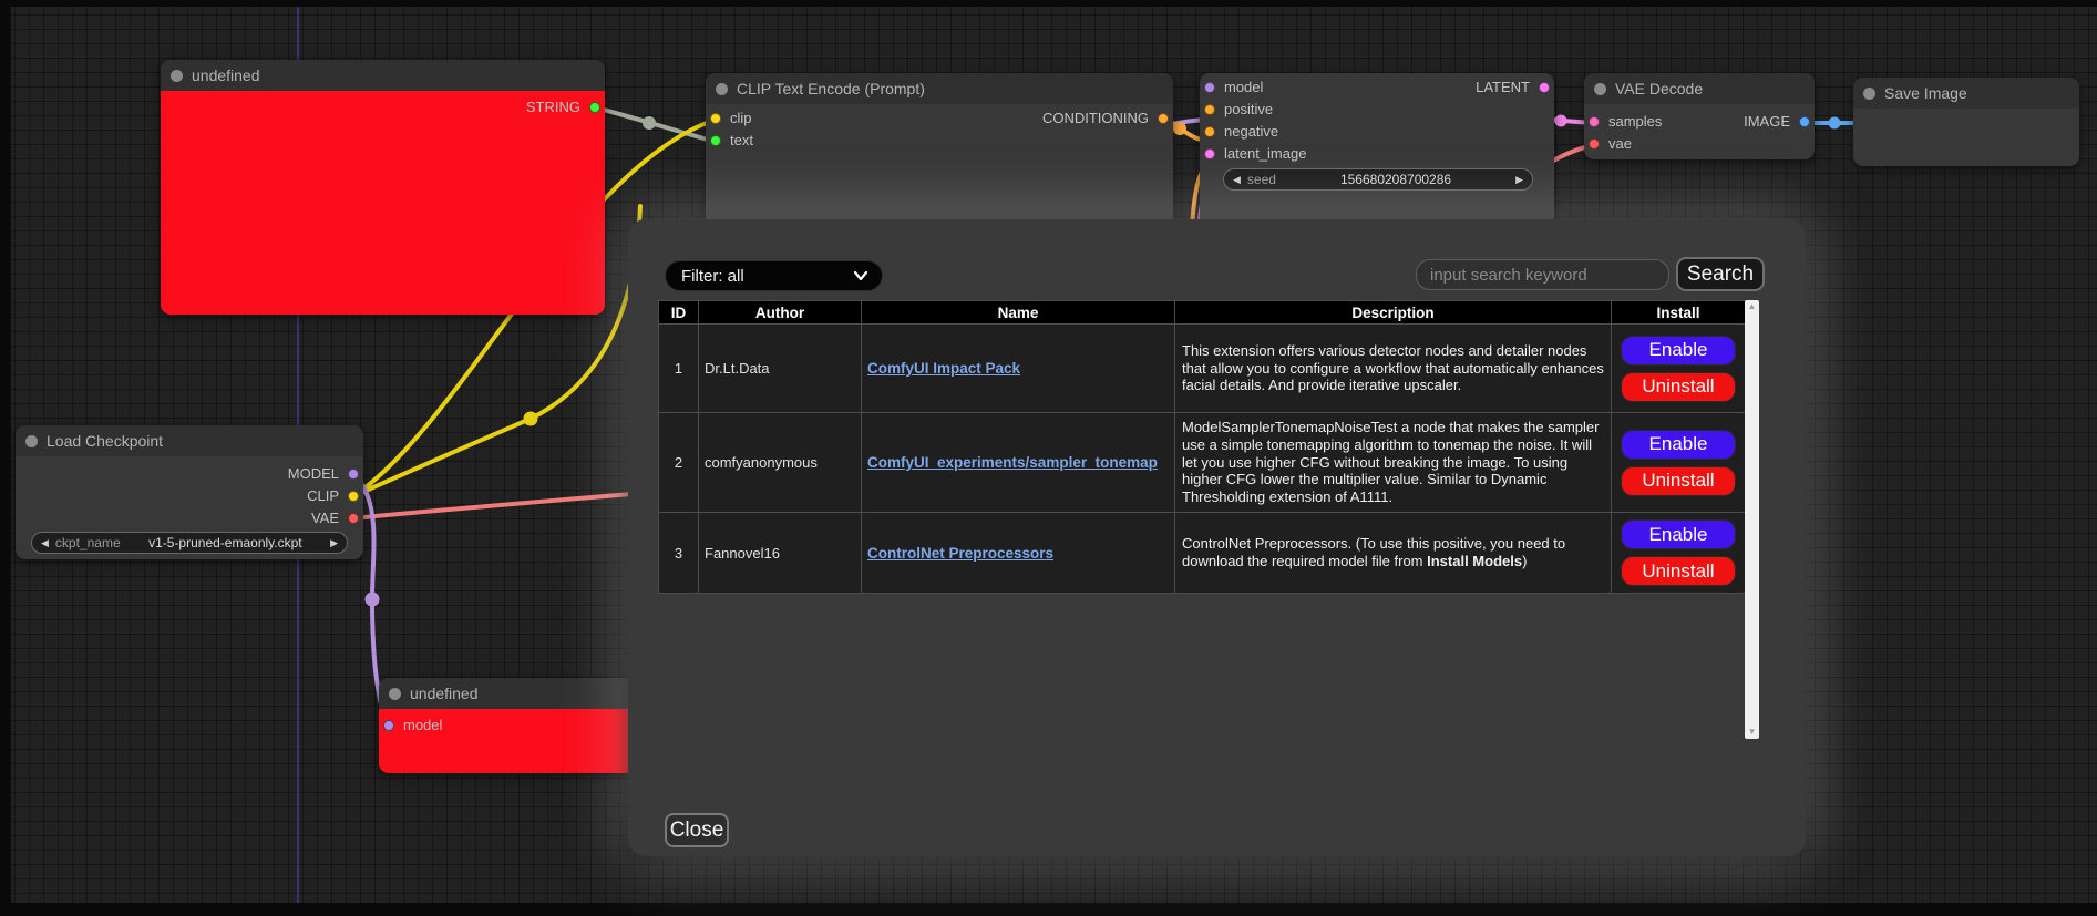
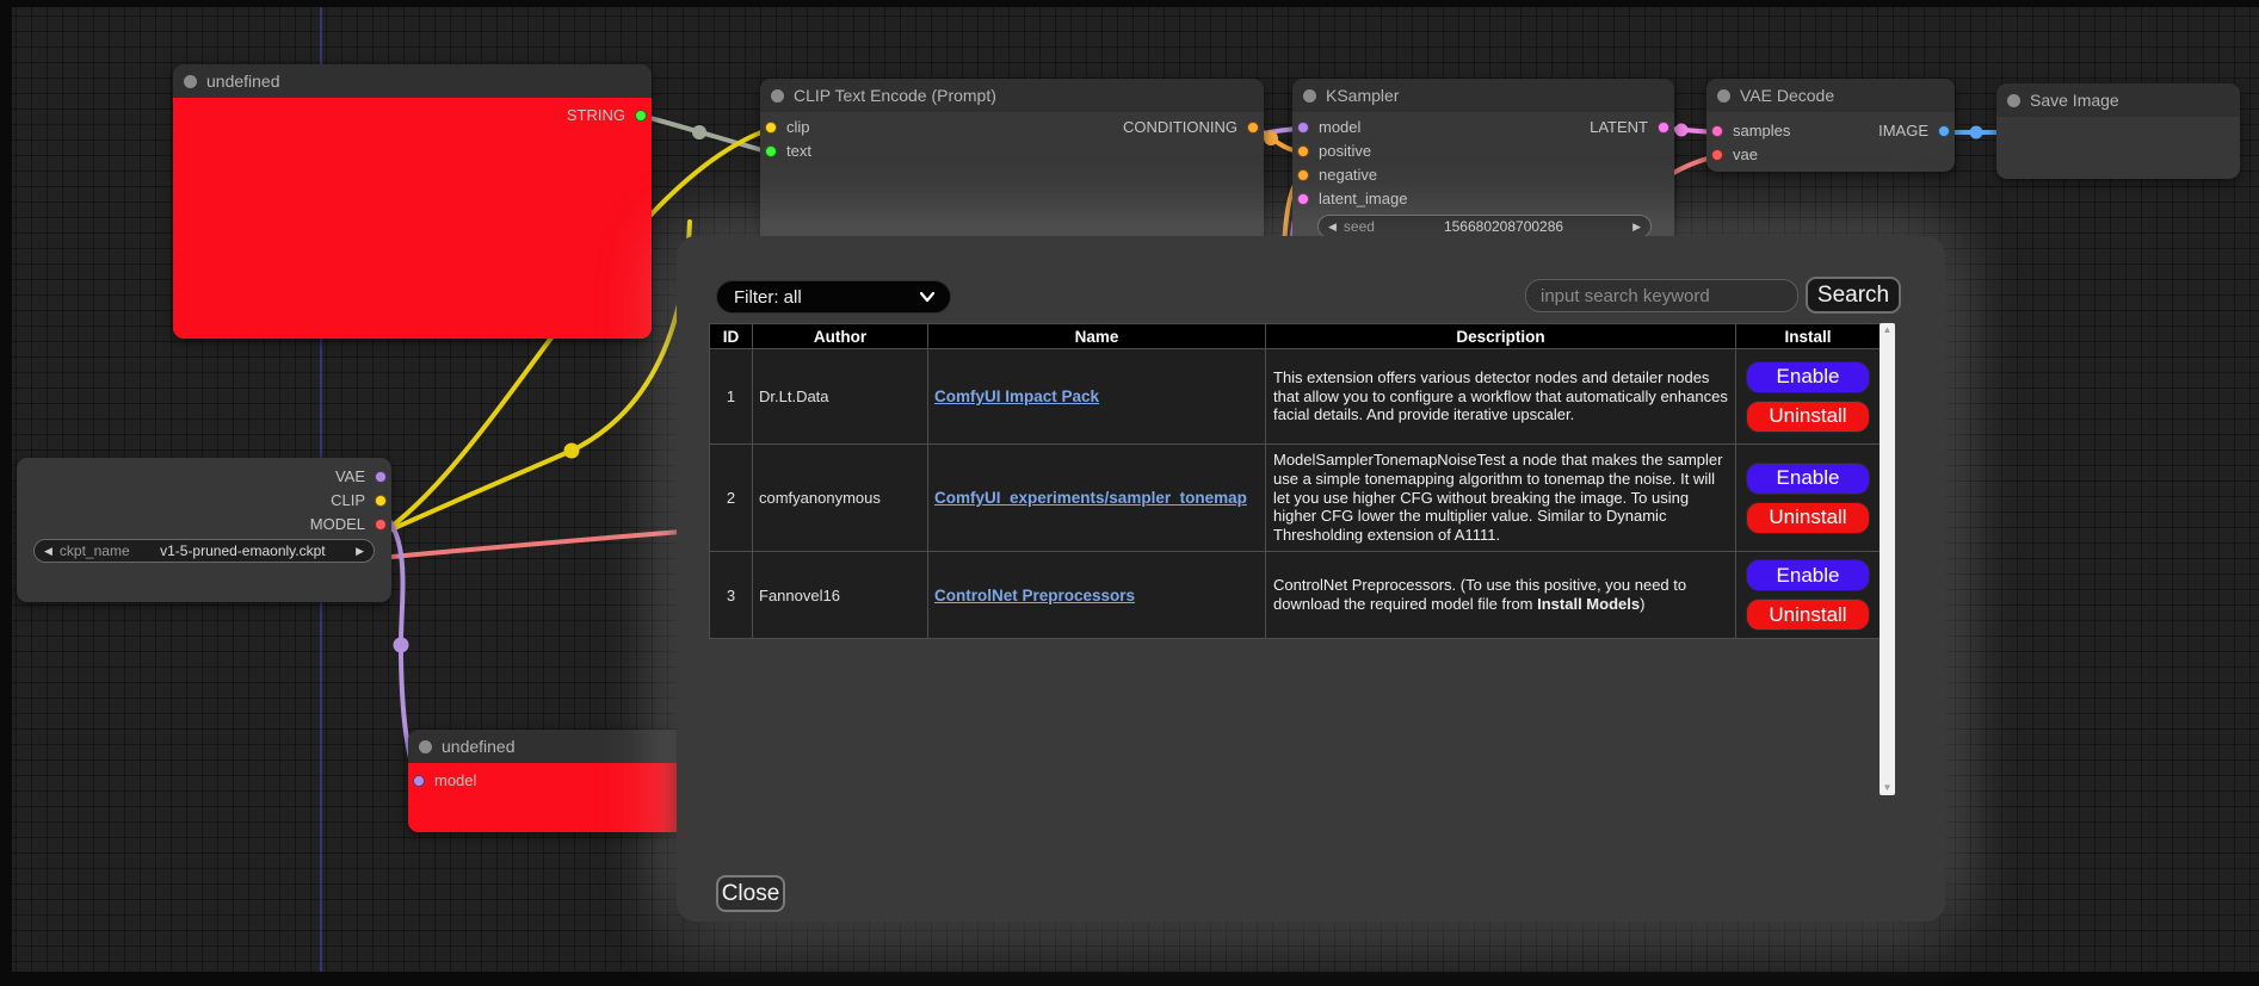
  undefined
  STRING
  CLIP Text Encode (Prompt)
  clip
  text
  CONDITIONING
+ KSampler
  model
  positive
  negative
  latent_image
  LATENT
  ◀
  seed
  156680208700286
  ▶
  VAE Decode
  samples
  vae
  IMAGE
  Save Image
- Load Checkpoint
- MODEL
+ VAE
  CLIP
- VAE
+ MODEL
  ◀
  ckpt_name
  v1-5-pruned-emaonly.ckpt
  ▶
  undefined
  model
  Filter: all
  input search keyword
  Search
  ID	Author	Name	Description	Install
  1	Dr.Lt.Data	ComfyUI Impact Pack	This extension offers various detector nodes and detailer nodes that allow you to configure a workflow that automatically enhances facial details. And provide iterative upscaler.	Enable Uninstall
  2	comfyanonymous	ComfyUI_experiments/sampler_tonemap	ModelSamplerTonemapNoiseTest a node that makes the sampler use a simple tonemapping algorithm to tonemap the noise. It will let you use higher CFG without breaking the image. To using higher CFG lower the multiplier value. Similar to Dynamic Thresholding extension of A1111.	Enable Uninstall
  3	Fannovel16	ControlNet Preprocessors	ControlNet Preprocessors. (To use this positive, you need to download the required model file from Install Models)	Enable Uninstall
  ▲
  ▼
  Close
